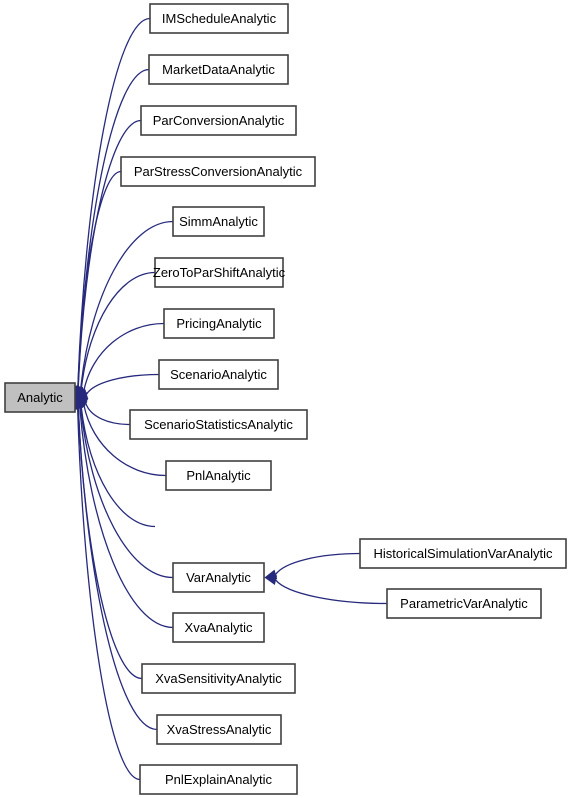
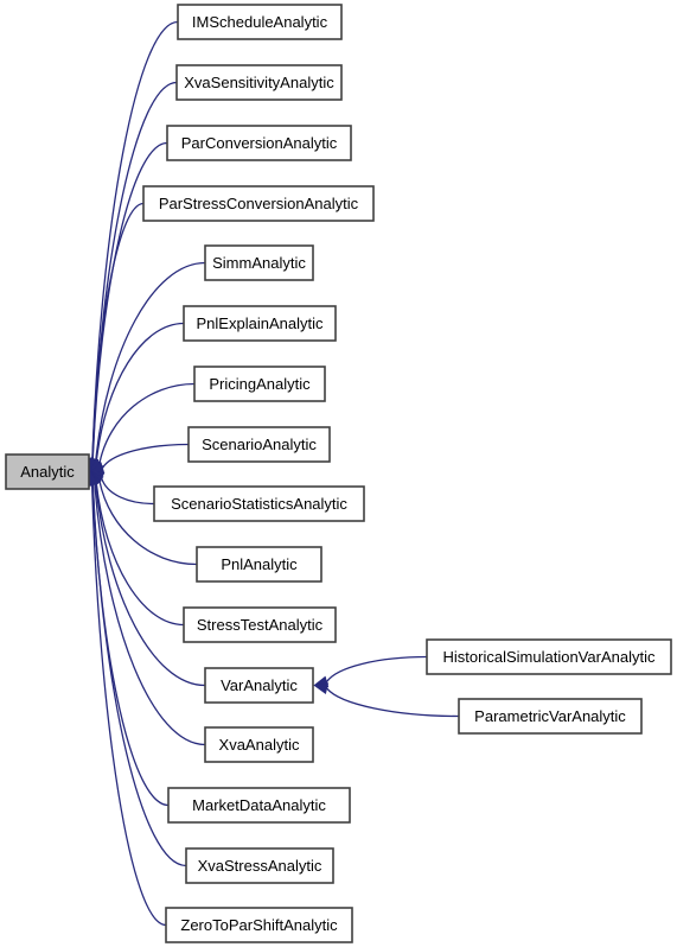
  Analytic
  IMScheduleAnalytic
- MarketDataAnalytic
+ XvaSensitivityAnalytic
  ParConversionAnalytic
  ParStressConversionAnalytic
  SimmAnalytic
- ZeroToParShiftAnalytic
+ PnlExplainAnalytic
  PricingAnalytic
  ScenarioAnalytic
  ScenarioStatisticsAnalytic
  PnlAnalytic
+ StressTestAnalytic
  VarAnalytic
  XvaAnalytic
- XvaSensitivityAnalytic
+ MarketDataAnalytic
  XvaStressAnalytic
- PnlExplainAnalytic
+ ZeroToParShiftAnalytic
  HistoricalSimulationVarAnalytic
  ParametricVarAnalytic
